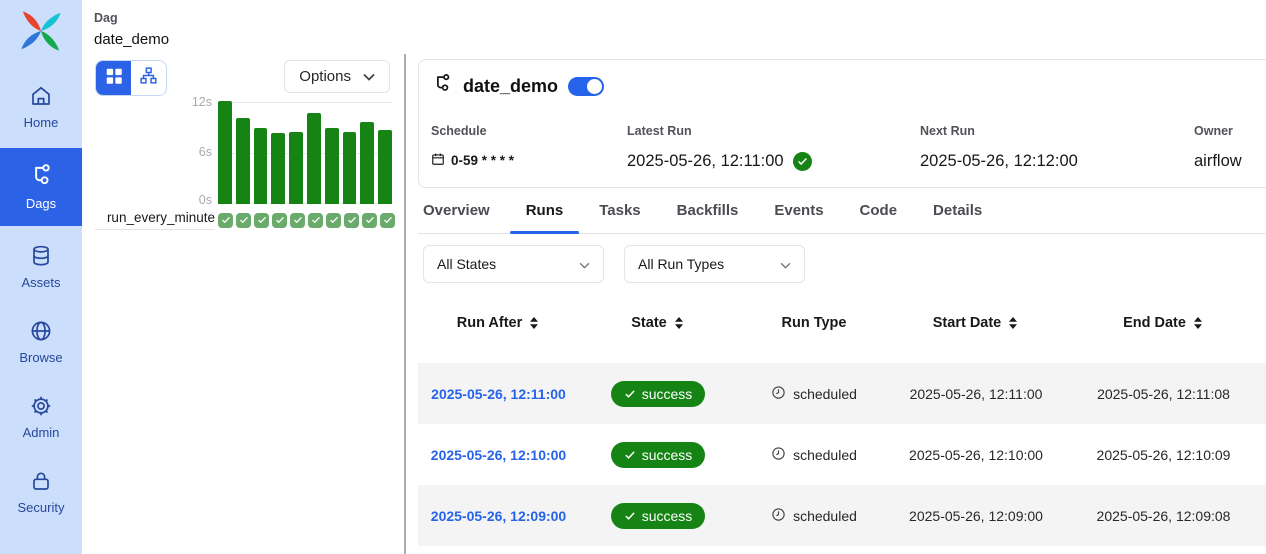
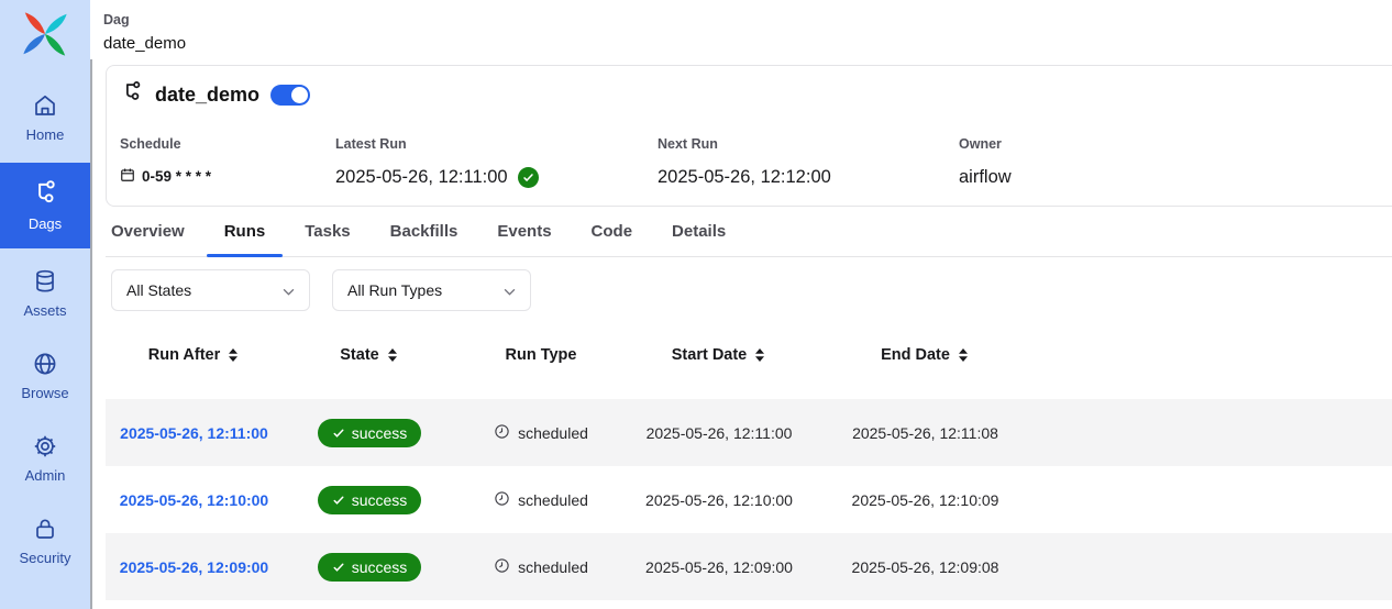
  Home
  Dags
  Assets
  Browse
  Admin
  Security
  Dag
  date_demo
- Options
- 12s
- 6s
- 0s
- run_every_minute
  date_demo
  Schedule
  0-59 * * * *
  Latest Run
  2025-05-26, 12:11:00
  Next Run
  2025-05-26, 12:12:00
  Owner
  airflow
  Overview
  Runs
  Tasks
  Backfills
  Events
  Code
  Details
  All States
  All Run Types
  Run After
  State
  Run Type
  Start Date
  End Date
  2025-05-26, 12:11:00
  success
  scheduled
  2025-05-26, 12:11:00
  2025-05-26, 12:11:08
  2025-05-26, 12:10:00
  success
  scheduled
  2025-05-26, 12:10:00
  2025-05-26, 12:10:09
  2025-05-26, 12:09:00
  success
  scheduled
  2025-05-26, 12:09:00
  2025-05-26, 12:09:08
